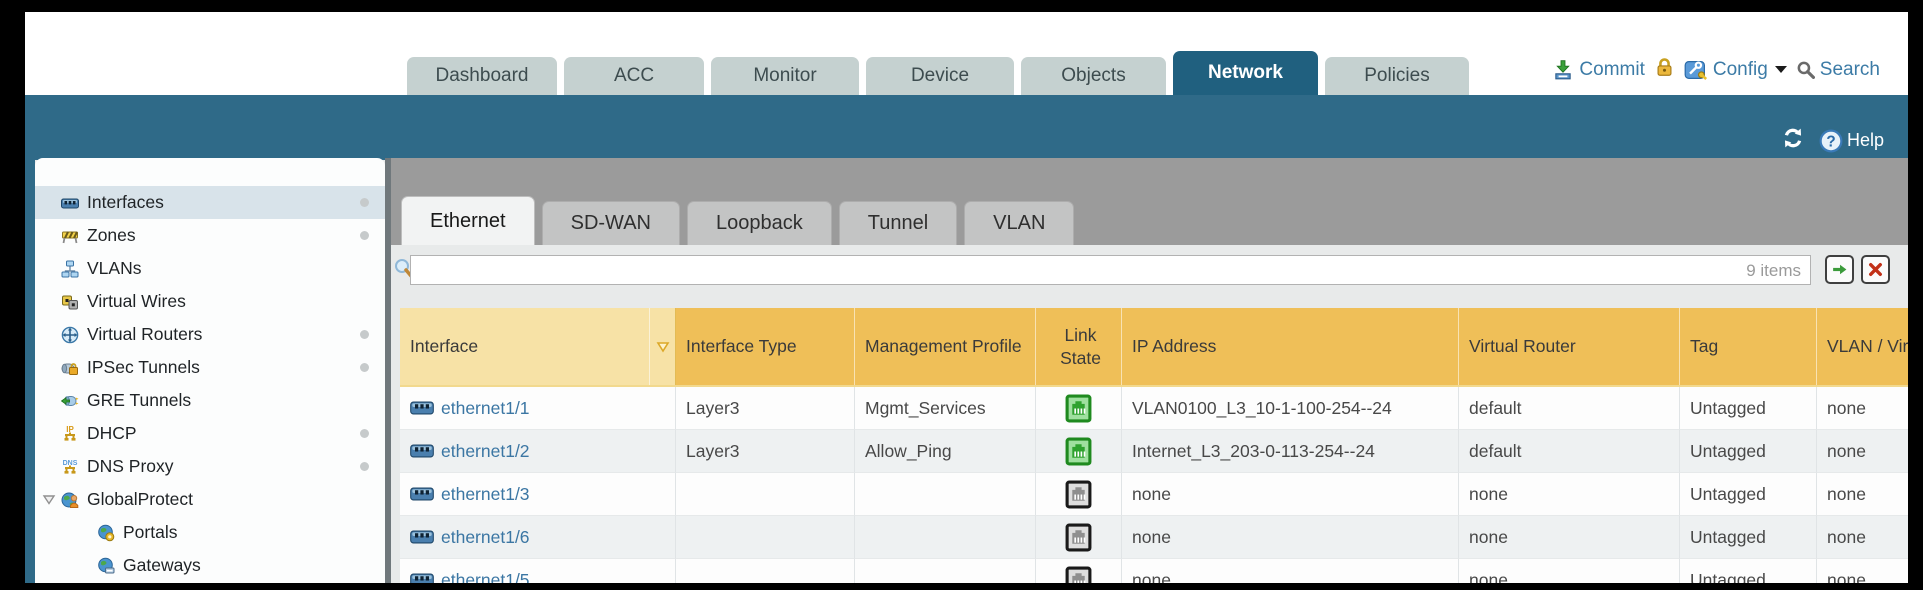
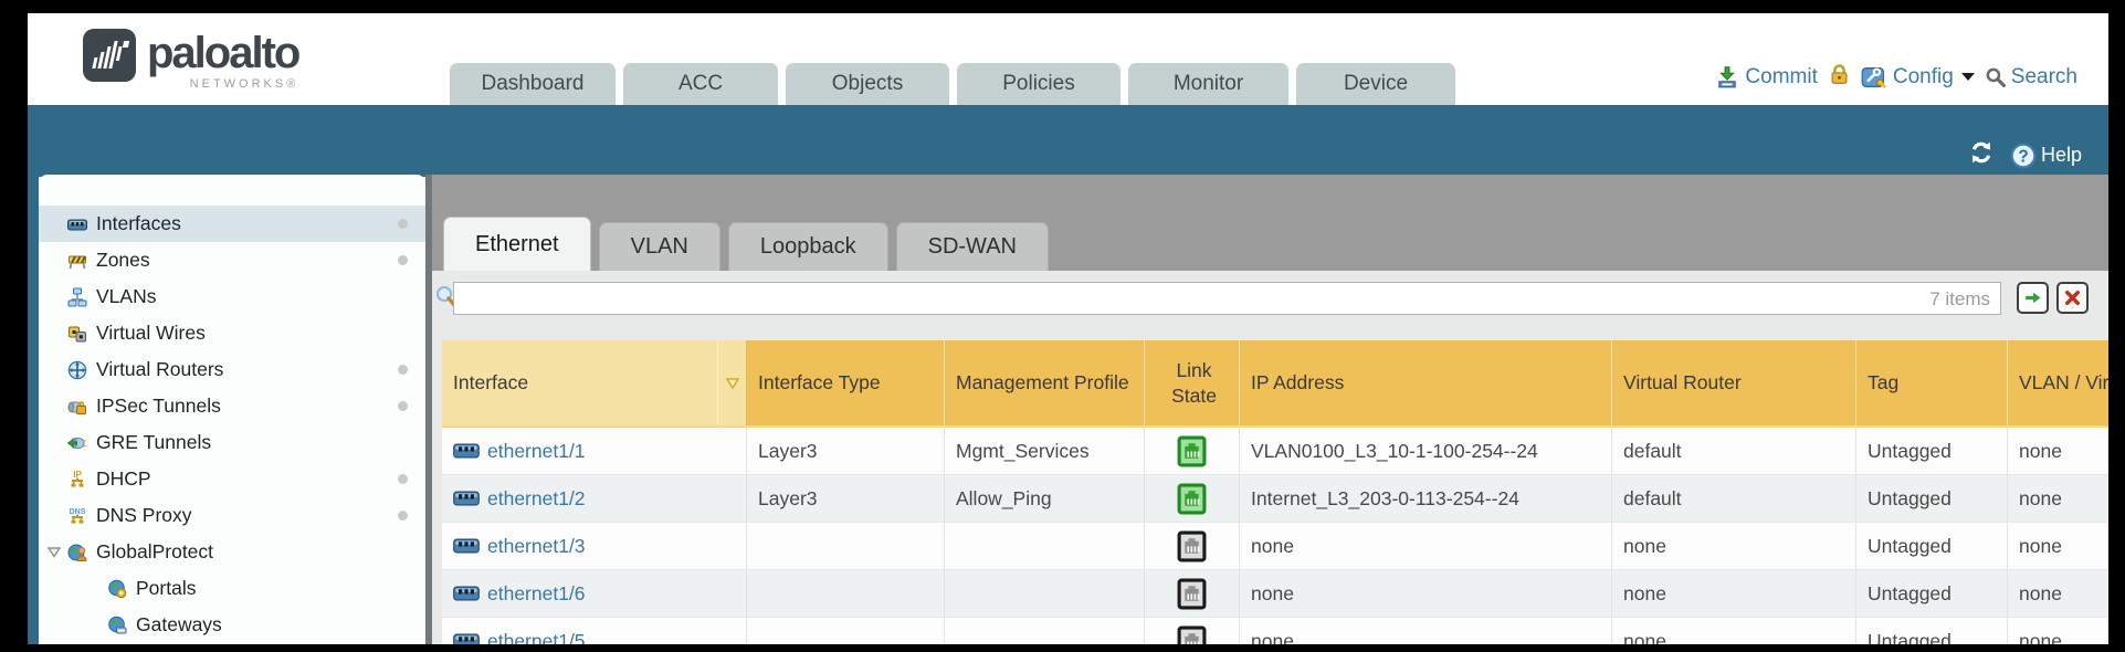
+ paloalto
+ NETWORKS®
  Dashboard
  ACC
- Monitor
+ Objects
- Device
+ Policies
- Objects
+ Monitor
- Network
- Policies
+ Device
  Commit
  Config
  Search
  ?
  Help
  Interfaces
  Zones
  VLANs
  Virtual Wires
  Virtual Routers
  IPSec Tunnels
  GRE Tunnels
  IP
  DHCP
  DNS Proxy
  GlobalProtect
  Portals
  Gateways
  Ethernet
- SD-WAN
+ VLAN
  Loopback
- Tunnel
- VLAN
+ SD-WAN
- 9 items
+ 7 items
  Interface
  Interface Type
  Management Profile
  Link State
  IP Address
  Virtual Router
  Tag
  ethernet1/1
  Layer3
  Mgmt_Services
  VLAN0100_L3_10-1-100-254--24
  default
  Untagged
  none
  ethernet1/2
  Layer3
  Allow_Ping
  Internet_L3_203-0-113-254--24
  default
  Untagged
  none
  ethernet1/3
  none
  none
  Untagged
  none
  ethernet1/6
  none
  none
  Untagged
  none
  ethernet1/5
  none
  none
  Untagged
  none
